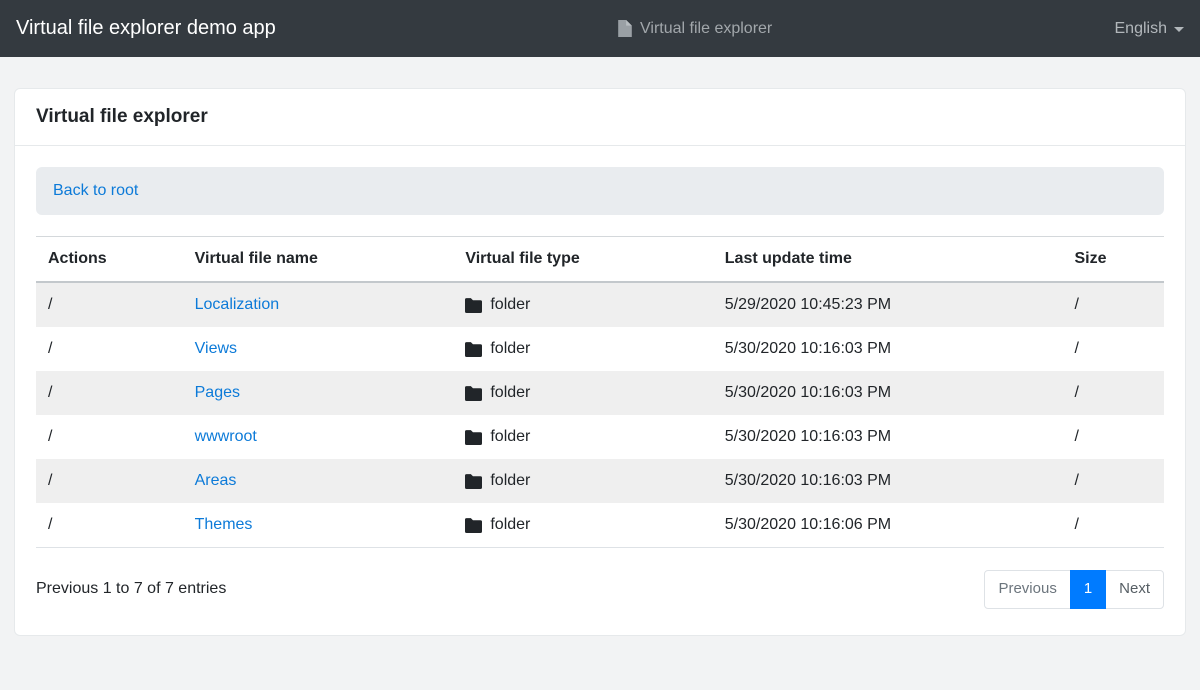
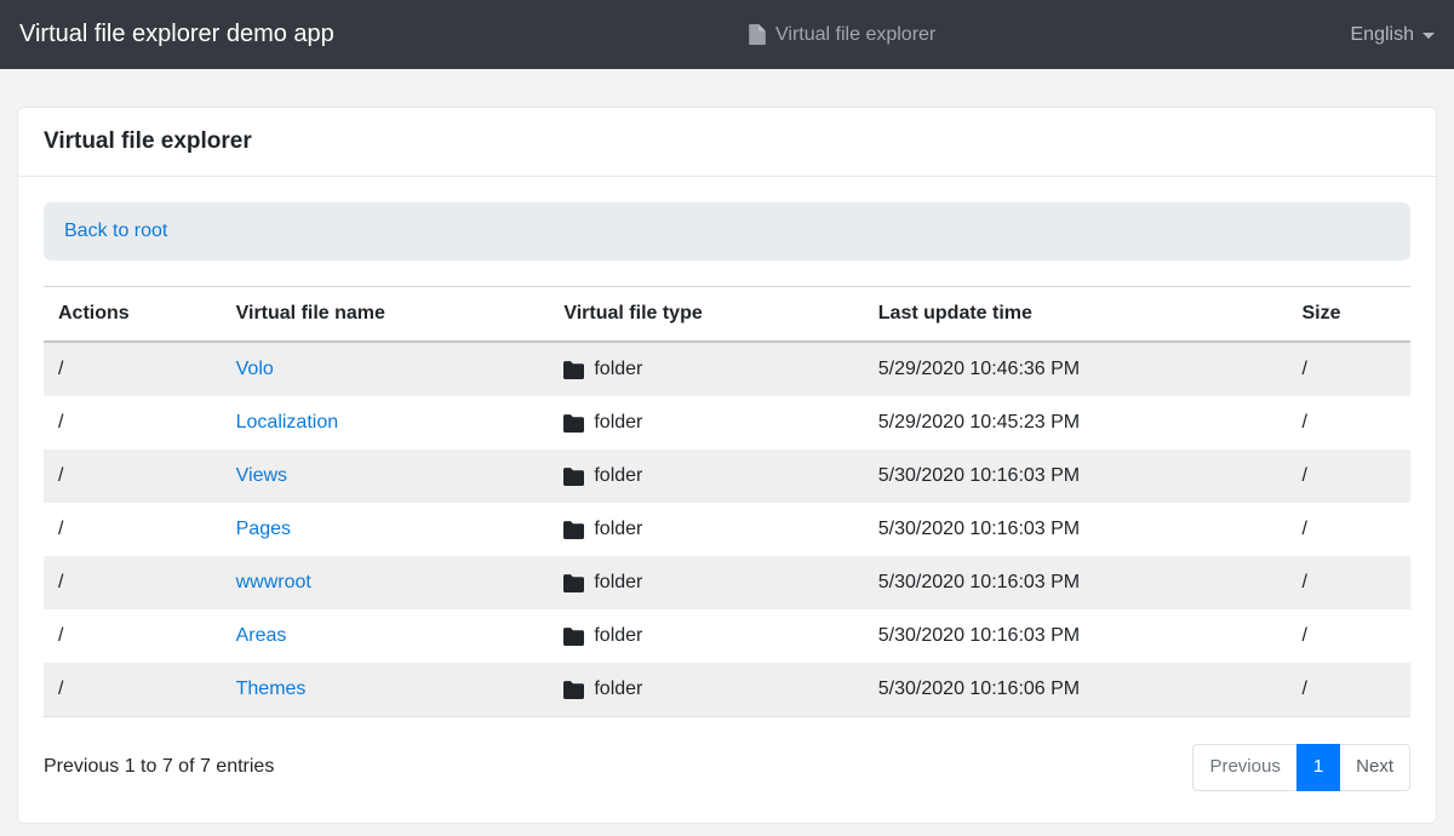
  Virtual file explorer demo app
  Virtual file explorer
  English
  Virtual file explorer
  Back to root
  Actions	Virtual file name	Virtual file type	Last update time	Size
+ /	Volo	folder	5/29/2020 10:46:36 PM	/
  /	Localization	folder	5/29/2020 10:45:23 PM	/
  /	Views	folder	5/30/2020 10:16:03 PM	/
  /	Pages	folder	5/30/2020 10:16:03 PM	/
  /	wwwroot	folder	5/30/2020 10:16:03 PM	/
  /	Areas	folder	5/30/2020 10:16:03 PM	/
  /	Themes	folder	5/30/2020 10:16:06 PM	/
  Previous 1 to 7 of 7 entries
  Previous
  1
  Next
